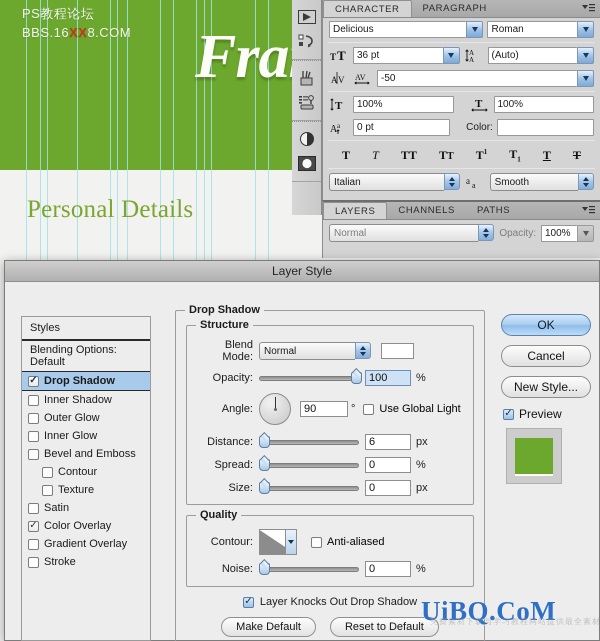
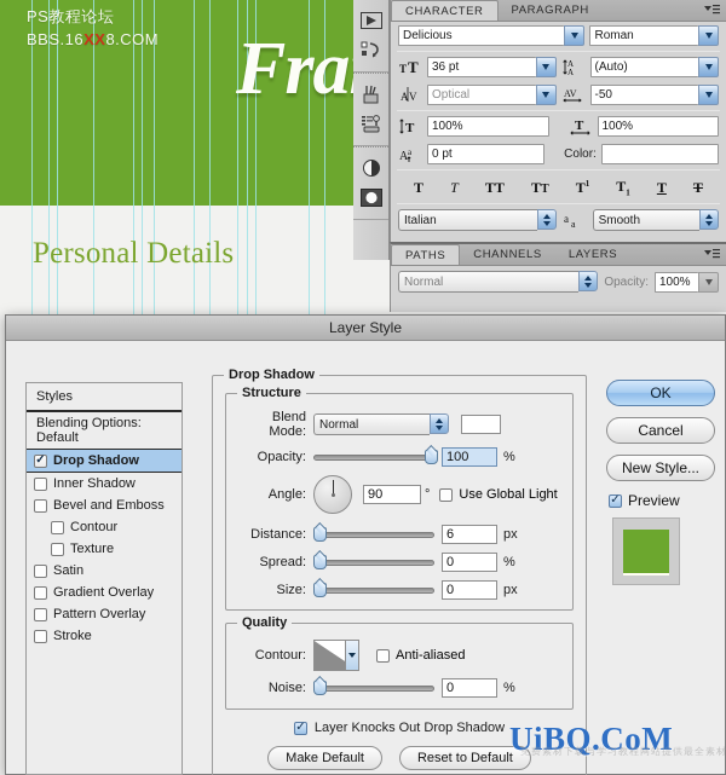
  PS教程论坛
  BBS.16XX8.COM
  Fra
  Personal Details
  CHARACTER
  PARAGRAPH
  Delicious
  Roman
  T
  T
  36 pt
  A
  A
  (Auto)
  A
  V
+ Optical
  AV
  -50
  T
  100%
  T
  100%
  A
  a
  0 pt
  Color:
  T
  T
  TT
  TT
  T1
  T1
  T
  T
  Italian
  a
  a
  Smooth
- LAYERS
+ PATHS
  CHANNELS
- PATHS
+ LAYERS
  Normal
  Opacity:
  100%
  Layer Style
  Styles
  Blending Options: Default
  Drop Shadow
  Inner Shadow
- Outer Glow
- Inner Glow
  Bevel and Emboss
  Contour
  Texture
  Satin
- Color Overlay
  Gradient Overlay
+ Pattern Overlay
  Stroke
  Drop Shadow
  Structure
  Blend Mode:
  Normal
  Opacity:
  100
  %
  Angle:
  90
  °
  Use Global Light
  Distance:
  6
  px
  Spread:
  0
  %
  Size:
  0
  px
  Quality
  Contour:
  Anti-aliased
  Noise:
  0
  %
  Layer Knocks Out Drop Shadow
  Make Default
  Reset to Default
  OK
  Cancel
  New Style...
  Preview
  UiBQ.CoM
  免费素材下载与学习教程网站提供最全素材
